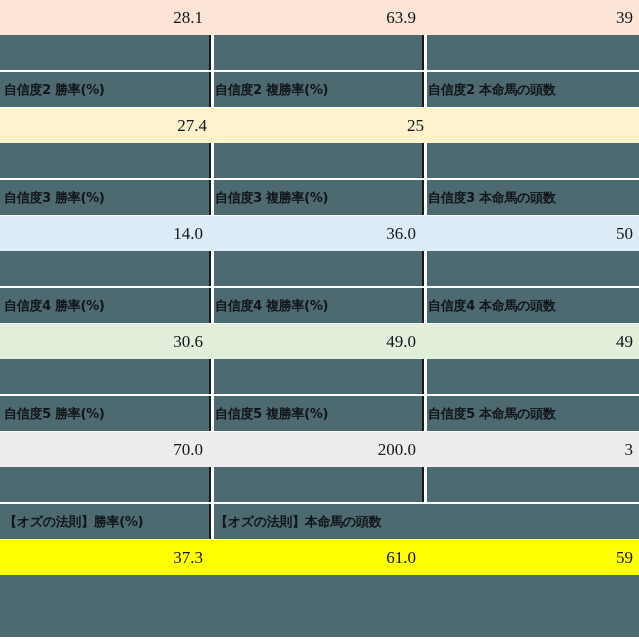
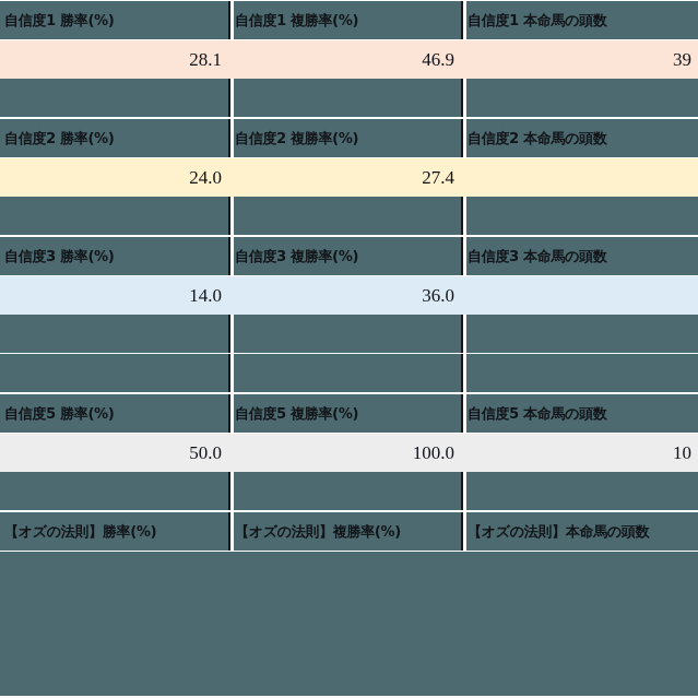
+ 自信度1 勝率(%)
+ 自信度1 複勝率(%)
+ 自信度1 本命馬の頭数
  28.1
- 63.9
+ 46.9
  39
  自信度2 勝率(%)
  自信度2 複勝率(%)
  自信度2 本命馬の頭数
+ 24.0
  27.4
- 25
  自信度3 勝率(%)
  自信度3 複勝率(%)
  自信度3 本命馬の頭数
  14.0
  36.0
- 50
- 自信度4 勝率(%)
- 自信度4 複勝率(%)
- 自信度4 本命馬の頭数
- 30.6
- 49.0
- 49
  自信度5 勝率(%)
  自信度5 複勝率(%)
  自信度5 本命馬の頭数
- 70.0
+ 50.0
- 200.0
+ 100.0
- 3
+ 10
  【オズの法則】勝率(%)
+ 【オズの法則】複勝率(%)
  【オズの法則】本命馬の頭数
- 37.3
- 61.0
- 59
